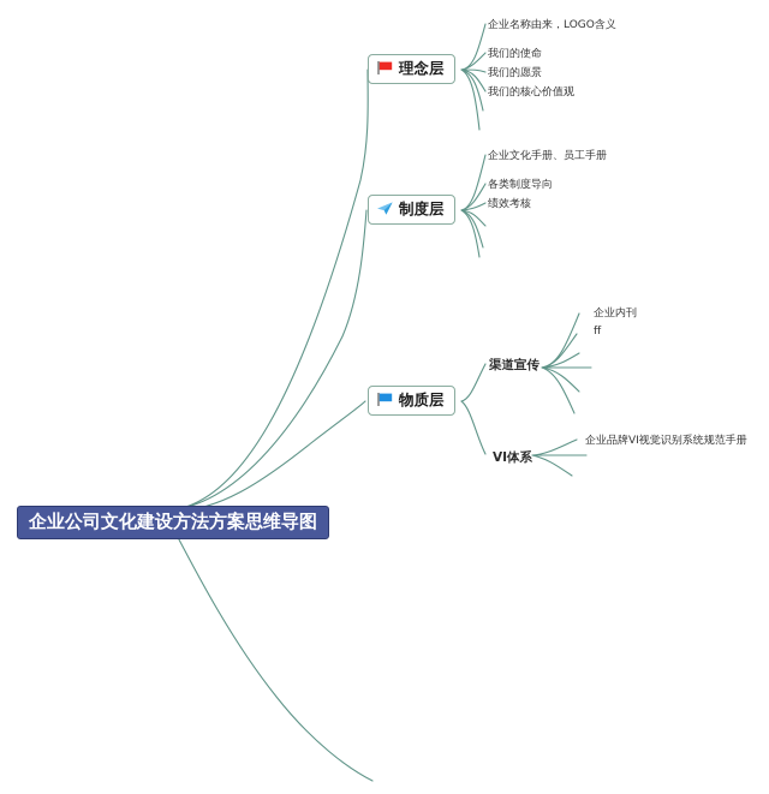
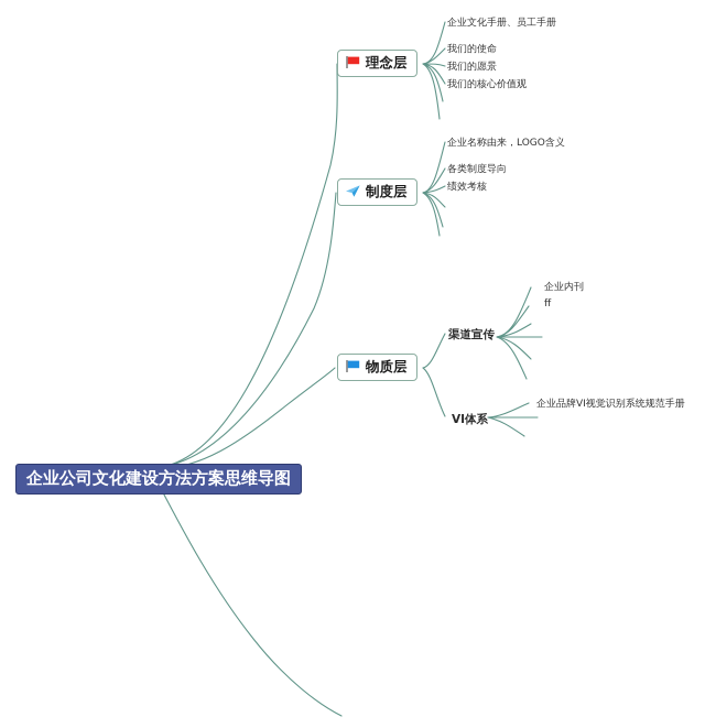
  企业公司文化建设方法方案思维导图
  理念层
  制度层
  物质层
- 企业名称由来，LOGO含义
+ 企业文化手册、员工手册
  我们的使命
  我们的愿景
  我们的核心价值观
- 企业文化手册、员工手册
+ 企业名称由来，LOGO含义
  各类制度导向
  绩效考核
  渠道宣传
  VI体系
  企业内刊
  ff
  企业品牌VI视觉识别系统规范手册
